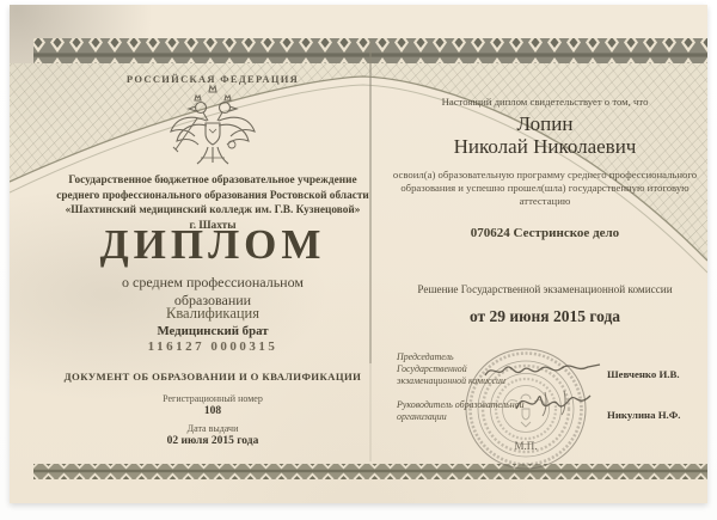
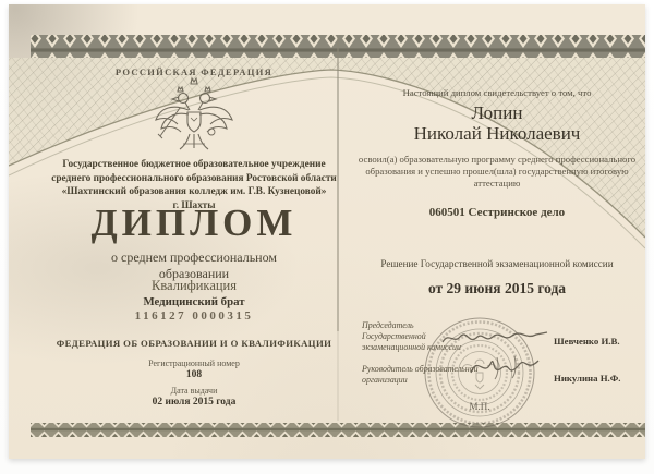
  РОССИЙСКАЯ ФЕДЕРАЦИЯ
  Государственное бюджетное образовательное учреждение
  среднего профессионального образования Ростовской области
- «Шахтинский медицинский колледж им. Г.В. Кузнецовой»
+ «Шахтинский образования колледж им. Г.В. Кузнецовой»
  г. Шахты
  ДИПЛОМ
  о среднем профессиональном
  образовании
  Квалификация
  Медицинский брат
  116127 0000315
- ДОКУМЕНТ ОБ ОБРАЗОВАНИИ И О КВАЛИФИКАЦИИ
+ ФЕДЕРАЦИЯ ОБ ОБРАЗОВАНИИ И О КВАЛИФИКАЦИИ
  Регистрационный номер
  108
  Дата выдачи
  02 июля 2015 года
  Настоящий диплом свидетельствует о том, что
  Лопин
  Николай Николаевич
  освоил(а) образовательную программу среднего профессионального
  образования и успешно прошел(шла) государственную итоговую
  аттестацию
- 070624 Сестринское дело
+ 060501 Сестринское дело
  Решение Государственной экзаменационной комиссии
  от 29 июня 2015 года
  Председатель
  Государственной
  экзаменационной комиссии
  Шевченко И.В.
  Руководитель образовательной
  организации
  Никулина Н.Ф.
  М.П.
